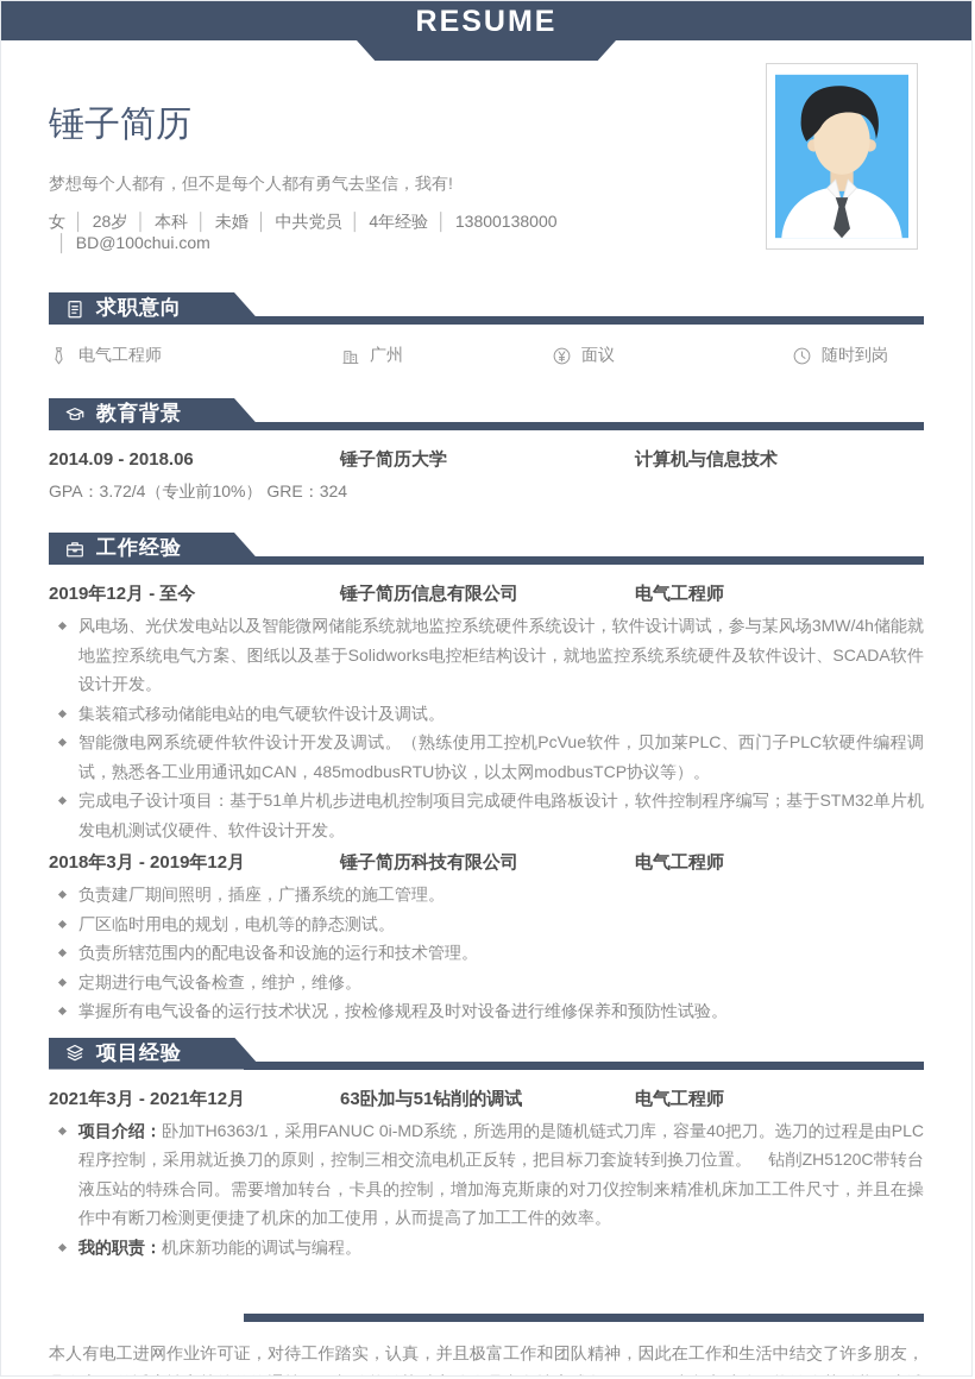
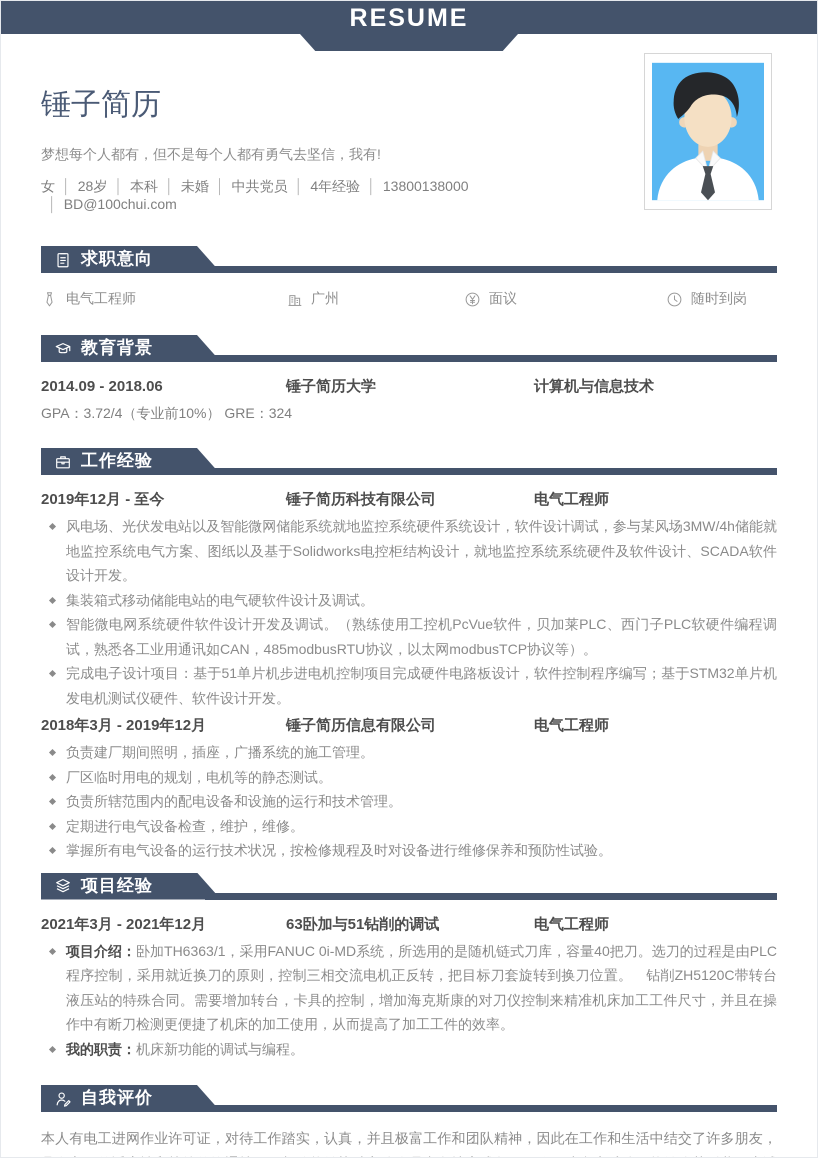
  RESUME
  锤子简历
  梦想每个人都有，但不是每个人都有勇气去坚信，我有!
  女
  28岁
  本科
  未婚
  中共党员
  4年经验
  13800138000
  BD@100chui.com
  求职意向
  电气工程师
  广州
  面议
  随时到岗
  教育背景
  2014.09 - 2018.06
  锤子简历大学
  计算机与信息技术
  GPA：3.72/4（专业前10%） GRE：324
  工作经验
  2019年12月 - 至今
- 锤子简历信息有限公司
+ 锤子简历科技有限公司
  电气工程师
  风电场、光伏发电站以及智能微网储能系统就地监控系统硬件系统设计，软件设计调试，参与某风场3MW/4h储能就地监控系统电气方案、图纸以及基于Solidworks电控柜结构设计，就地监控系统系统硬件及软件设计、SCADA软件设计开发。
  集装箱式移动储能电站的电气硬软件设计及调试。
  智能微电网系统硬件软件设计开发及调试。（熟练使用工控机PcVue软件，贝加莱PLC、西门子PLC软硬件编程调试，熟悉各工业用通讯如CAN，485modbusRTU协议，以太网modbusTCP协议等）。
  完成电子设计项目：基于51单片机步进电机控制项目完成硬件电路板设计，软件控制程序编写；基于STM32单片机发电机测试仪硬件、软件设计开发。
  2018年3月 - 2019年12月
- 锤子简历科技有限公司
+ 锤子简历信息有限公司
  电气工程师
  负责建厂期间照明，插座，广播系统的施工管理。
  厂区临时用电的规划，电机等的静态测试。
  负责所辖范围内的配电设备和设施的运行和技术管理。
  定期进行电气设备检查，维护，维修。
  掌握所有电气设备的运行技术状况，按检修规程及时对设备进行维修保养和预防性试验。
  项目经验
  2021年3月 - 2021年12月
  63卧加与51钻削的调试
  电气工程师
  项目介绍：卧加TH6363/1，采用FANUC 0i-MD系统，所选用的是随机链式刀库，容量40把刀。选刀的过程是由PLC程序控制，采用就近换刀的原则，控制三相交流电机正反转，把目标刀套旋转到换刀位置。 钻削ZH5120C带转台液压站的特殊合同。需要增加转台，卡具的控制，增加海克斯康的对刀仪控制来精准机床加工工件尺寸，并且在操作中有断刀检测更便捷了机床的加工使用，从而提高了加工工件的效率。
  我的职责：机床新功能的调试与编程。
+ 自我评价
